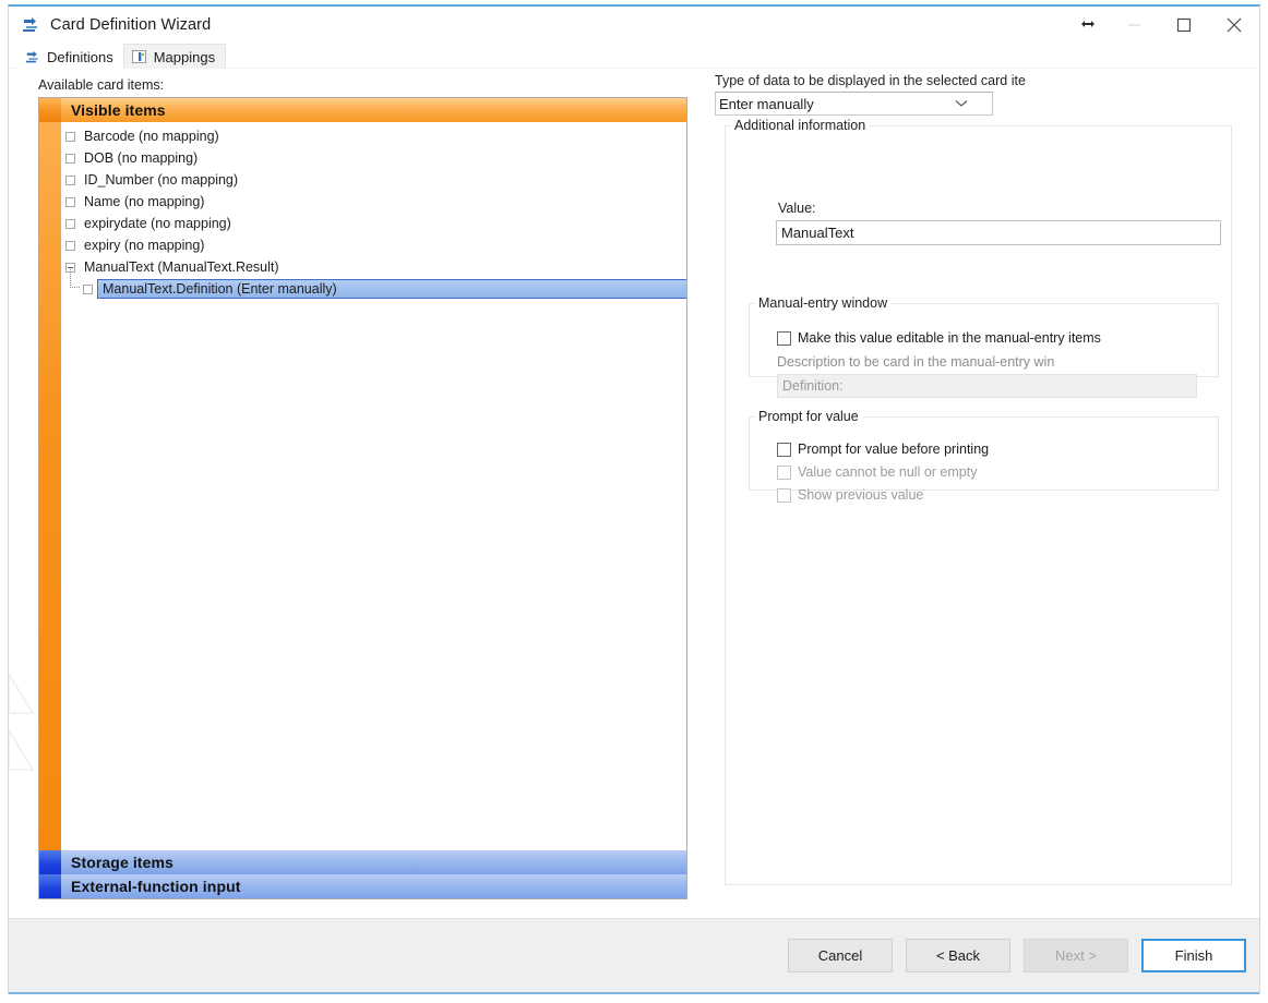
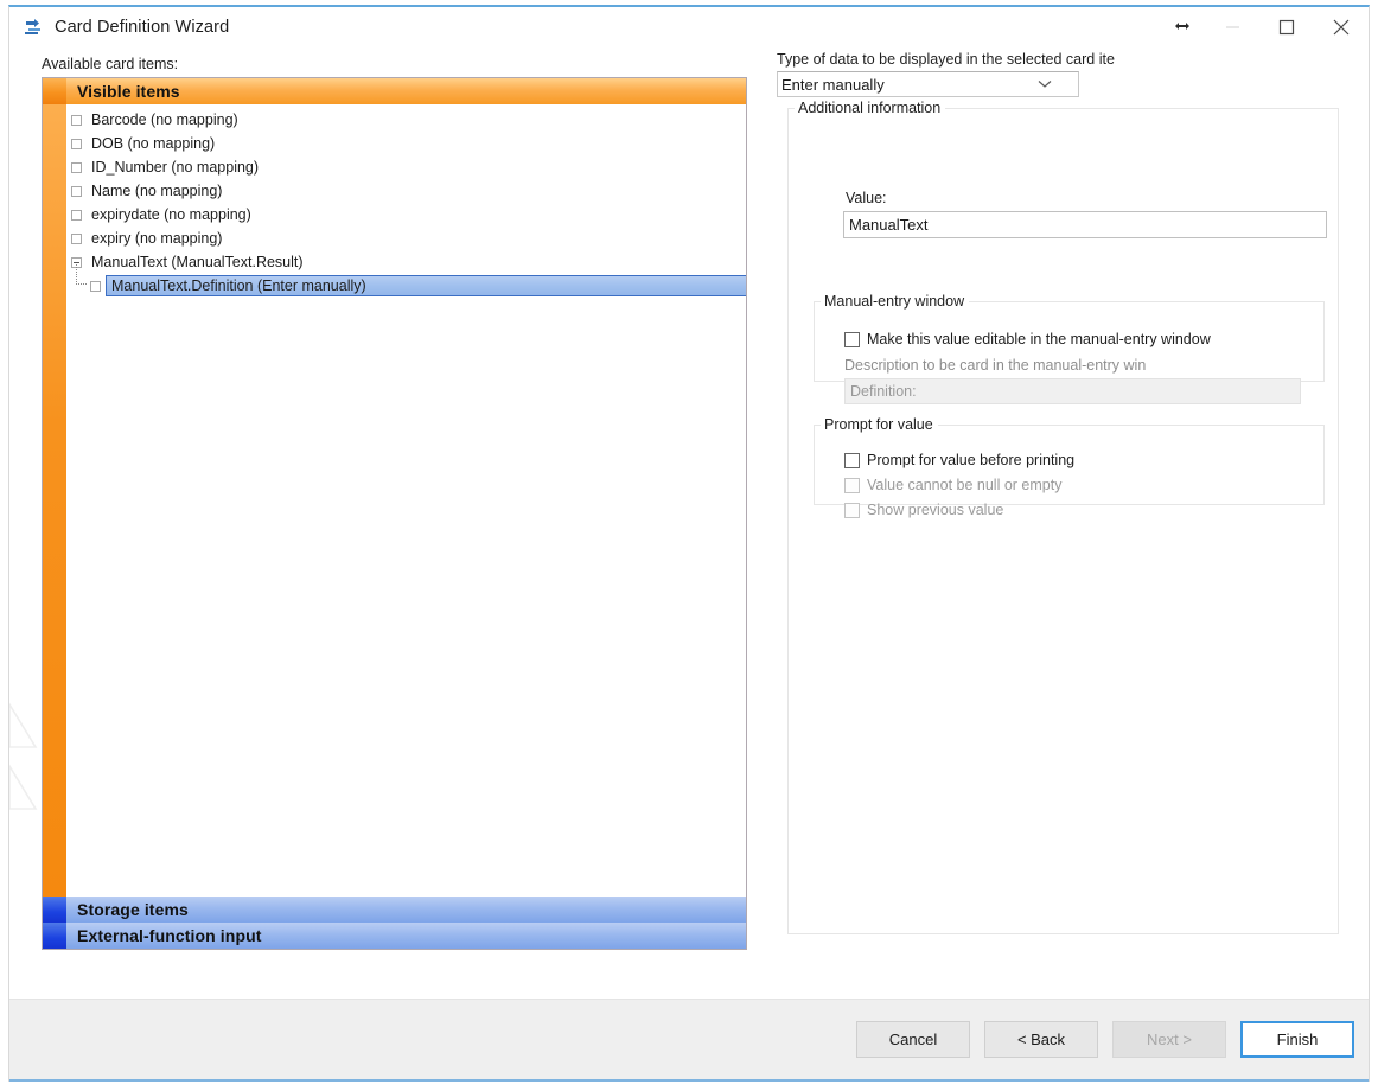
  Card Definition Wizard
- Definitions
- Mappings
  Available card items:
  Visible items
  Barcode (no mapping)
  DOB (no mapping)
  ID_Number (no mapping)
  Name (no mapping)
  expirydate (no mapping)
  expiry (no mapping)
  ManualText (ManualText.Result)
  ManualText.Definition (Enter manually)
  Storage items
  External-function input
  Type of data to be displayed in the selected card ite
  Enter manually
  Additional information
  Value:
  ManualText
  Manual-entry window
- Make this value editable in the manual-entry items
+ Make this value editable in the manual-entry window
  Description to be card in the manual-entry win
  Definition:
  Prompt for value
  Prompt for value before printing
  Value cannot be null or empty
  Show previous value
  Cancel
  < Back
  Next >
  Finish
